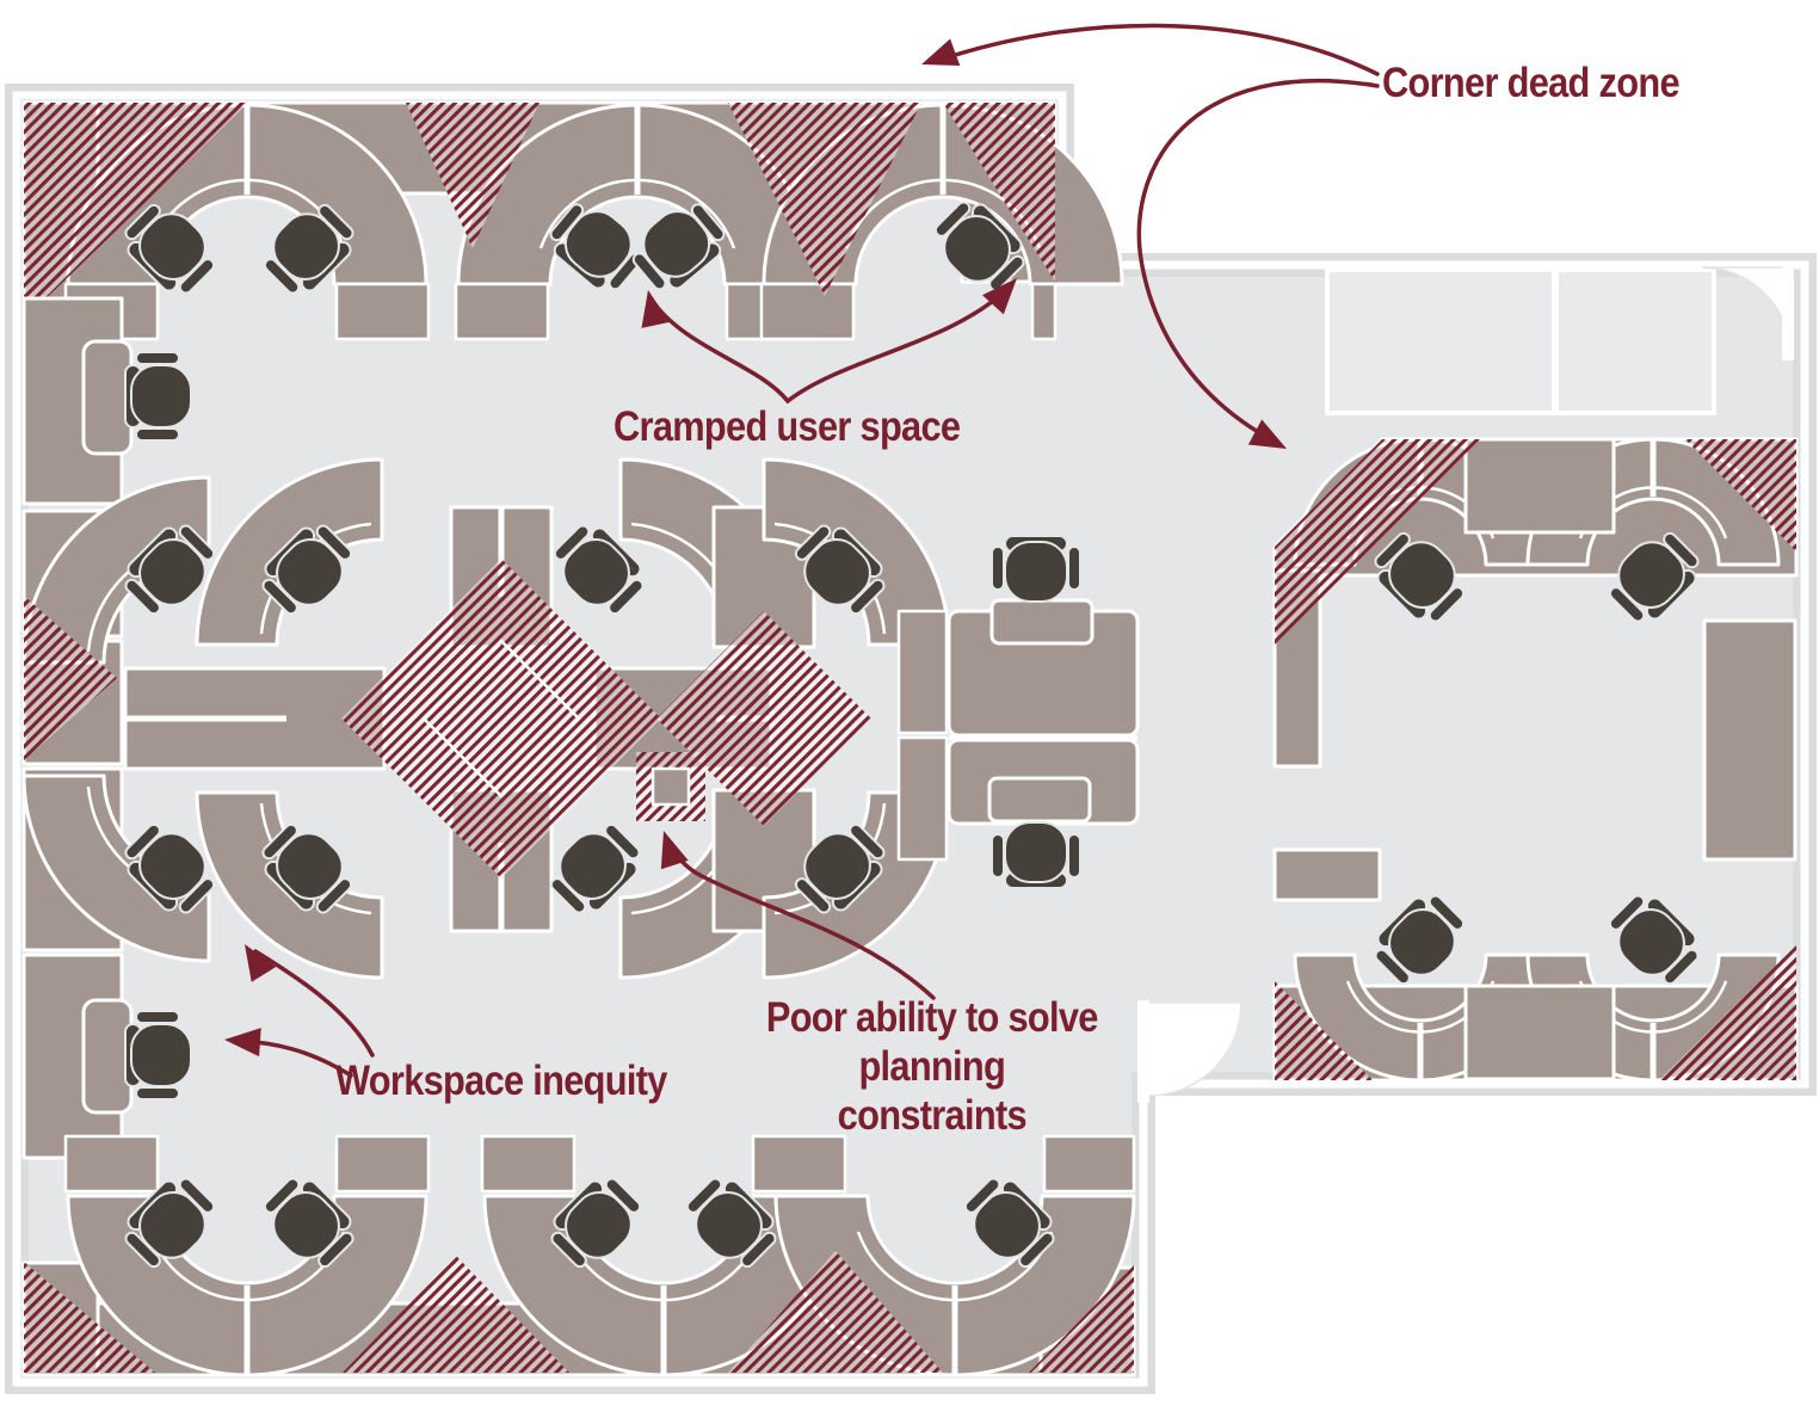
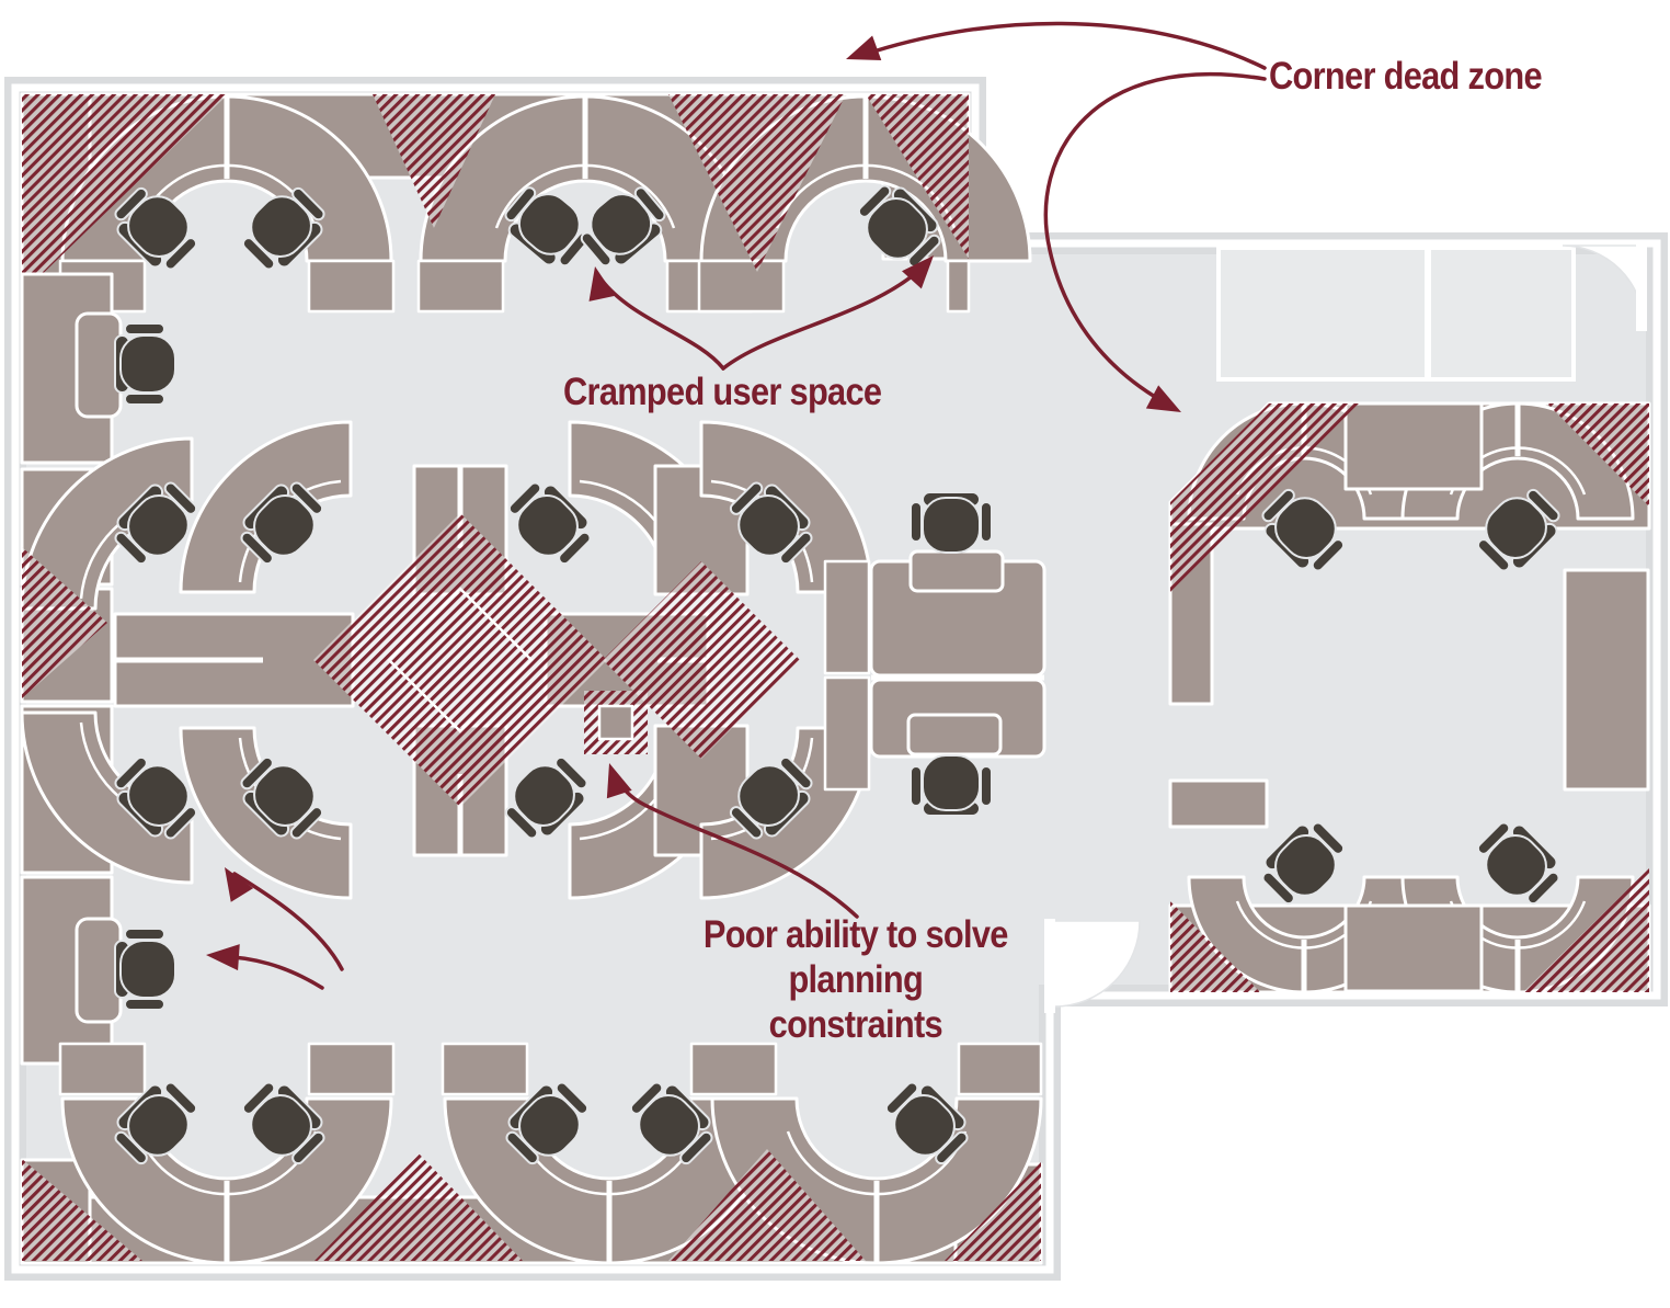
  Corner dead zone
  Cramped user space
- Workspace inequity
  Poor ability to solve
  planning constraints
